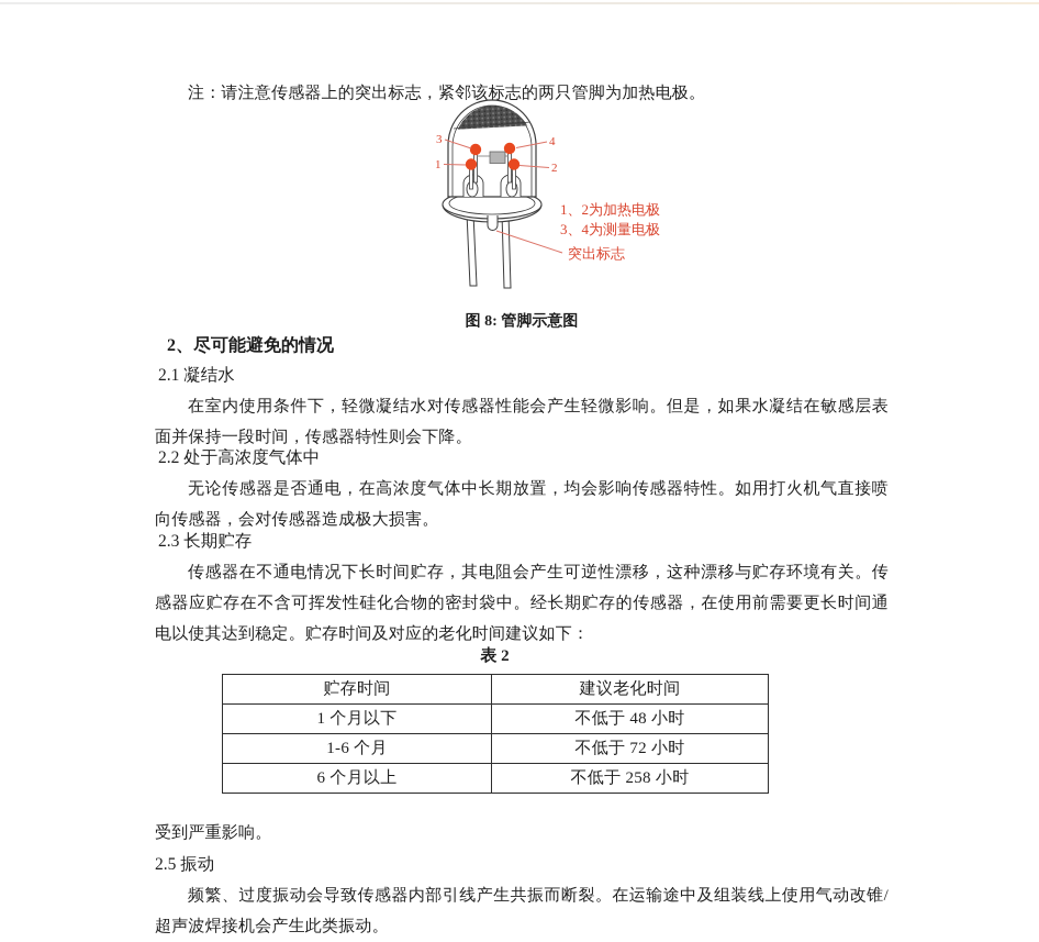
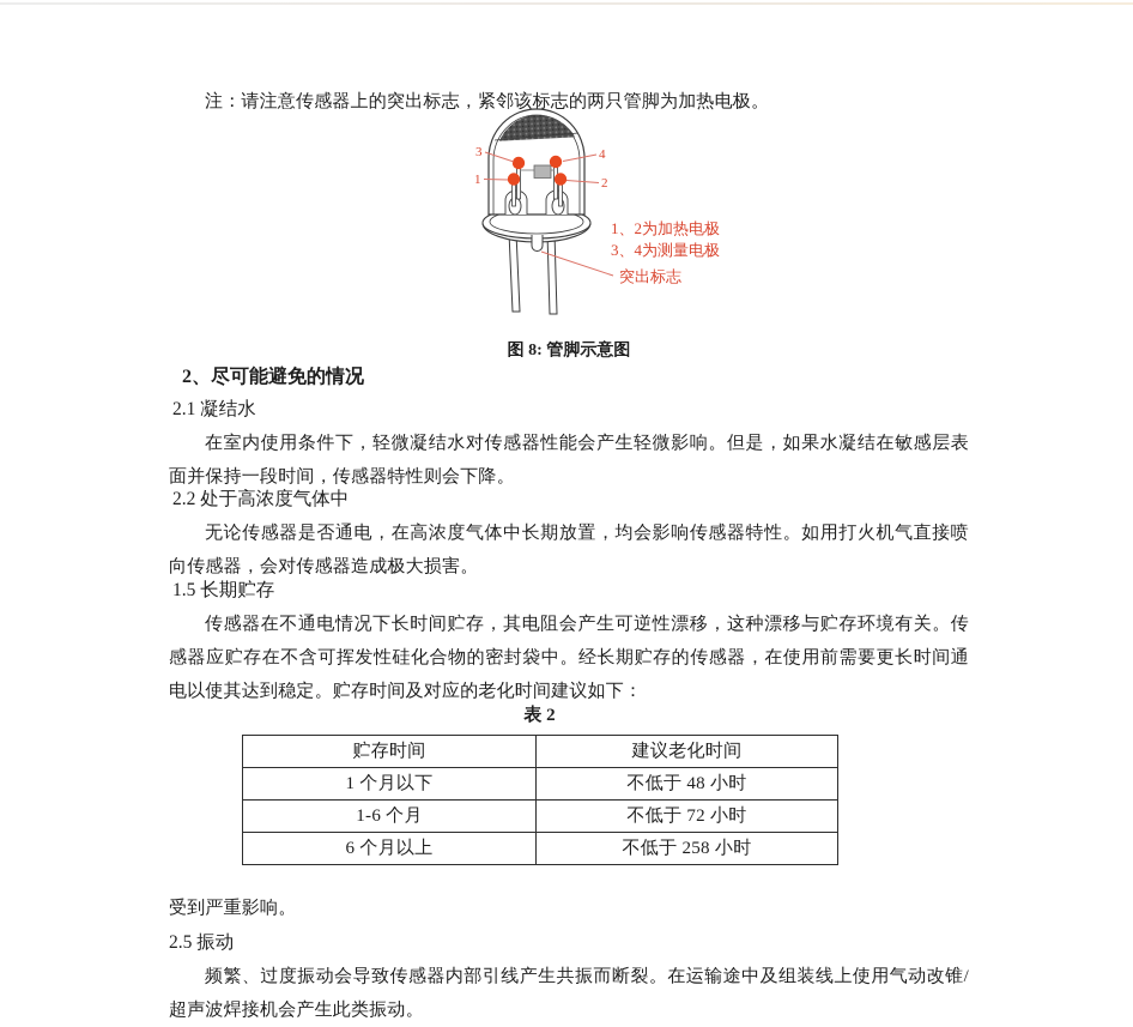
  注：请注意传感器上的突出标志，紧邻该标志的两只管脚为加热电极。
  3
  4
  1
  2
  1、2为加热电极
  3、4为测量电极
  突出标志
  图 8: 管脚示意图
  2、尽可能避免的情况
  2.1 凝结水
  在室内使用条件下，轻微凝结水对传感器性能会产生轻微影响。但是，如果水凝结在敏感层表面并保持一段时间，传感器特性则会下降。
  2.2 处于高浓度气体中
  无论传感器是否通电，在高浓度气体中长期放置，均会影响传感器特性。如用打火机气直接喷向传感器，会对传感器造成极大损害。
- 2.3 长期贮存
+ 1.5 长期贮存
  传感器在不通电情况下长时间贮存，其电阻会产生可逆性漂移，这种漂移与贮存环境有关。传感器应贮存在不含可挥发性硅化合物的密封袋中。经长期贮存的传感器，在使用前需要更长时间通电以使其达到稳定。贮存时间及对应的老化时间建议如下：
  表 2
  贮存时间	建议老化时间
  1 个月以下	不低于 48 小时
  1-6 个月	不低于 72 小时
  6 个月以上	不低于 258 小时
  受到严重影响。
  2.5 振动
  频繁、过度振动会导致传感器内部引线产生共振而断裂。在运输途中及组装线上使用气动改锥/超声波焊接机会产生此类振动。
